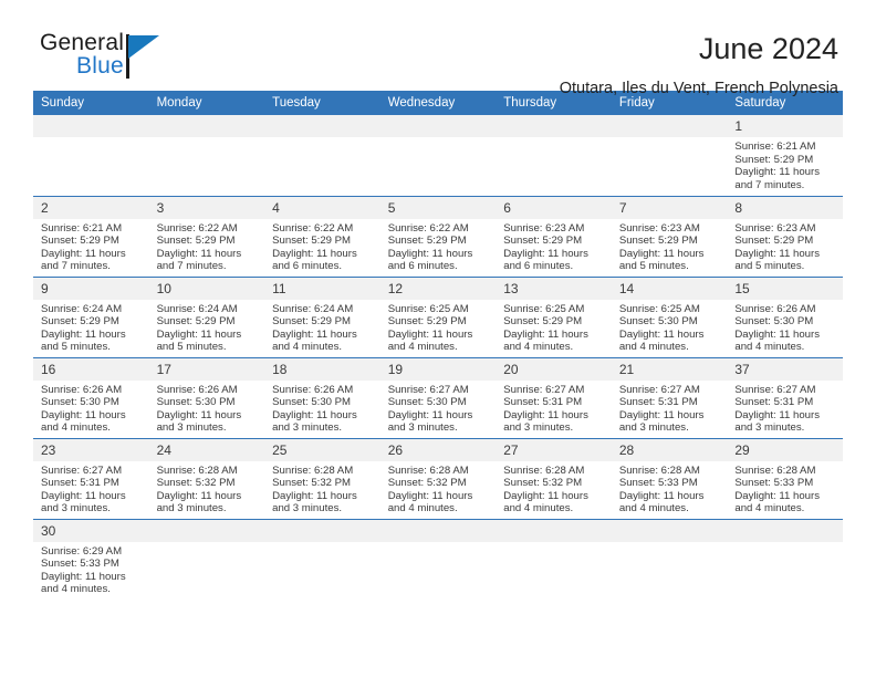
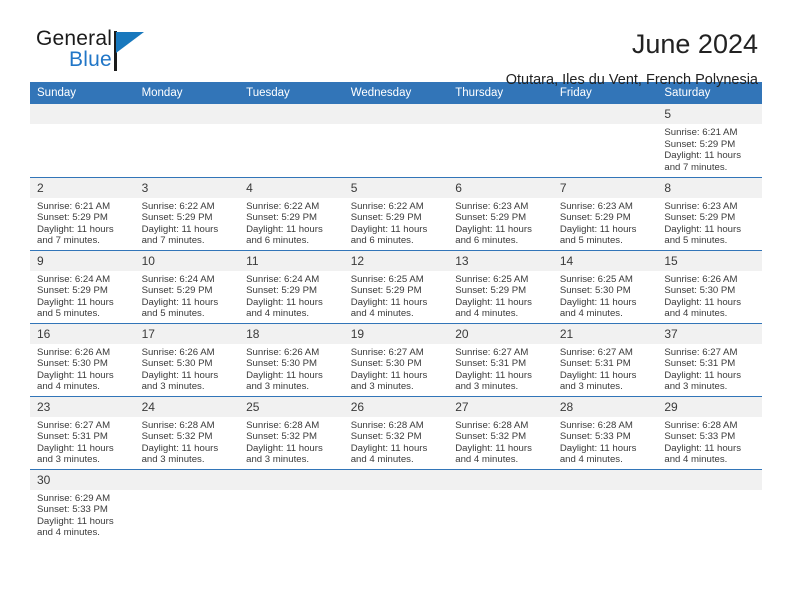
  General
  Blue
  June 2024
  Otutara, Iles du Vent, French Polynesia
  Sunday	Monday	Tuesday	Wednesday	Thursday	Friday	Saturday
- 						1Sunrise: 6:21 AMSunset: 5:29 PMDaylight: 11 hoursand 7 minutes.
+ 						5Sunrise: 6:21 AMSunset: 5:29 PMDaylight: 11 hoursand 7 minutes.
  2Sunrise: 6:21 AMSunset: 5:29 PMDaylight: 11 hoursand 7 minutes.	3Sunrise: 6:22 AMSunset: 5:29 PMDaylight: 11 hoursand 7 minutes.	4Sunrise: 6:22 AMSunset: 5:29 PMDaylight: 11 hoursand 6 minutes.	5Sunrise: 6:22 AMSunset: 5:29 PMDaylight: 11 hoursand 6 minutes.	6Sunrise: 6:23 AMSunset: 5:29 PMDaylight: 11 hoursand 6 minutes.	7Sunrise: 6:23 AMSunset: 5:29 PMDaylight: 11 hoursand 5 minutes.	8Sunrise: 6:23 AMSunset: 5:29 PMDaylight: 11 hoursand 5 minutes.
  9Sunrise: 6:24 AMSunset: 5:29 PMDaylight: 11 hoursand 5 minutes.	10Sunrise: 6:24 AMSunset: 5:29 PMDaylight: 11 hoursand 5 minutes.	11Sunrise: 6:24 AMSunset: 5:29 PMDaylight: 11 hoursand 4 minutes.	12Sunrise: 6:25 AMSunset: 5:29 PMDaylight: 11 hoursand 4 minutes.	13Sunrise: 6:25 AMSunset: 5:29 PMDaylight: 11 hoursand 4 minutes.	14Sunrise: 6:25 AMSunset: 5:30 PMDaylight: 11 hoursand 4 minutes.	15Sunrise: 6:26 AMSunset: 5:30 PMDaylight: 11 hoursand 4 minutes.
  16Sunrise: 6:26 AMSunset: 5:30 PMDaylight: 11 hoursand 4 minutes.	17Sunrise: 6:26 AMSunset: 5:30 PMDaylight: 11 hoursand 3 minutes.	18Sunrise: 6:26 AMSunset: 5:30 PMDaylight: 11 hoursand 3 minutes.	19Sunrise: 6:27 AMSunset: 5:30 PMDaylight: 11 hoursand 3 minutes.	20Sunrise: 6:27 AMSunset: 5:31 PMDaylight: 11 hoursand 3 minutes.	21Sunrise: 6:27 AMSunset: 5:31 PMDaylight: 11 hoursand 3 minutes.	37Sunrise: 6:27 AMSunset: 5:31 PMDaylight: 11 hoursand 3 minutes.
  23Sunrise: 6:27 AMSunset: 5:31 PMDaylight: 11 hoursand 3 minutes.	24Sunrise: 6:28 AMSunset: 5:32 PMDaylight: 11 hoursand 3 minutes.	25Sunrise: 6:28 AMSunset: 5:32 PMDaylight: 11 hoursand 3 minutes.	26Sunrise: 6:28 AMSunset: 5:32 PMDaylight: 11 hoursand 4 minutes.	27Sunrise: 6:28 AMSunset: 5:32 PMDaylight: 11 hoursand 4 minutes.	28Sunrise: 6:28 AMSunset: 5:33 PMDaylight: 11 hoursand 4 minutes.	29Sunrise: 6:28 AMSunset: 5:33 PMDaylight: 11 hoursand 4 minutes.
  30Sunrise: 6:29 AMSunset: 5:33 PMDaylight: 11 hoursand 4 minutes.
